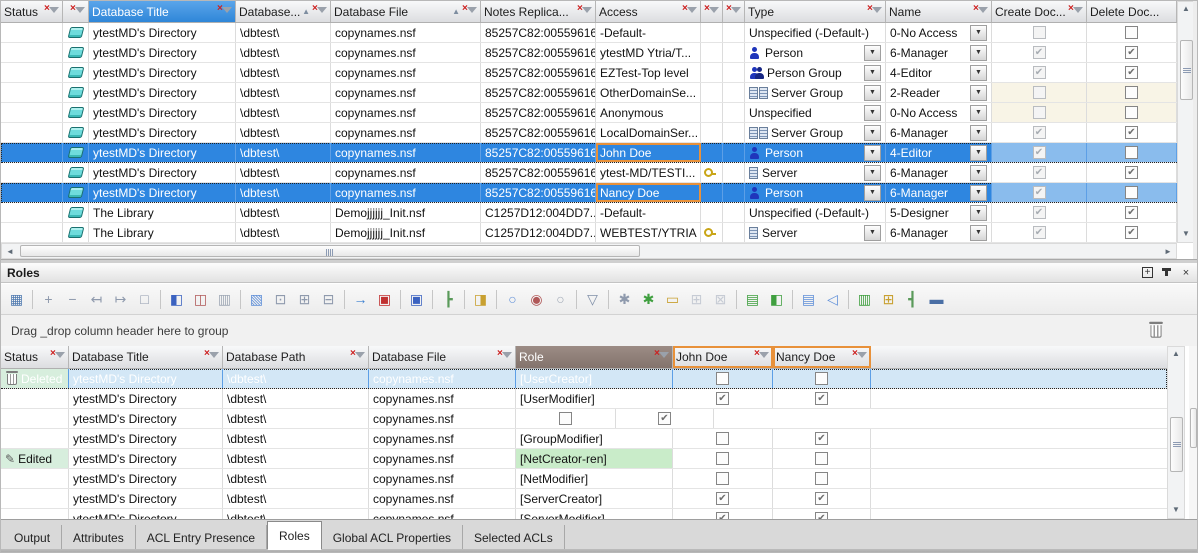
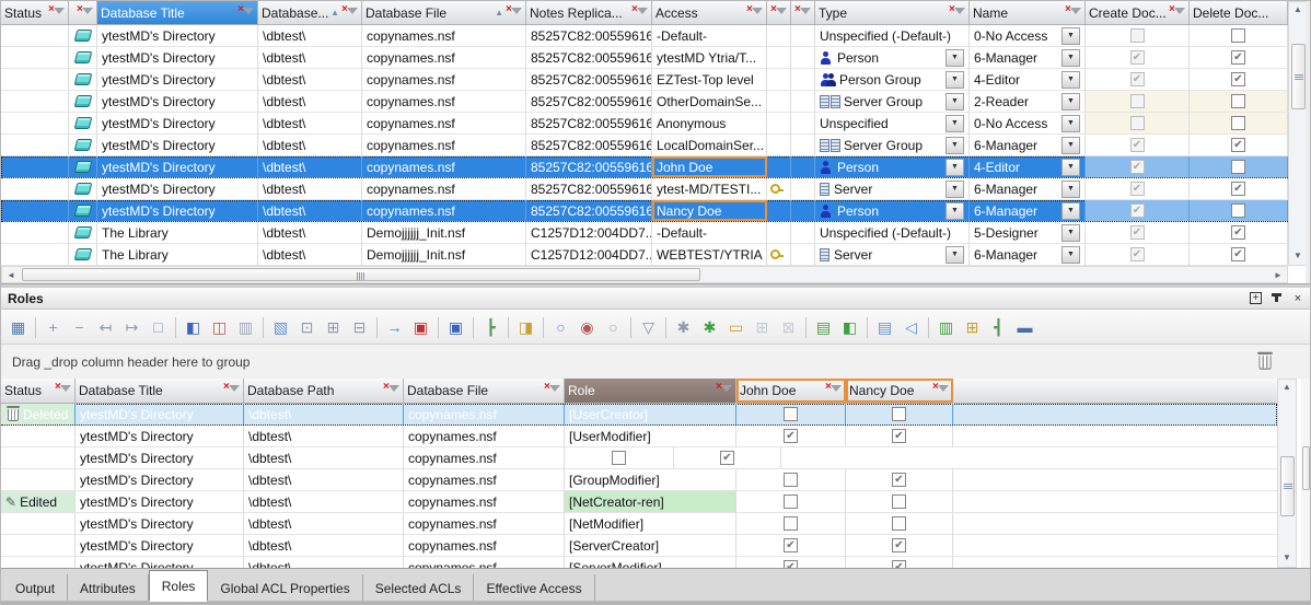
  Status
  Database Title
  Database...
  ▲
  Database File
  ▲
  Notes Replica...
  Access
  Type
  Name
  Create Doc...
  Delete Doc...
  ytestMD's Directory
  \dbtest\
  copynames.nsf
  85257C82:00559616
  -Default-
  Unspecified (-Default-)
  0-No Access
  ytestMD's Directory
  \dbtest\
  copynames.nsf
  85257C82:00559616
  ytestMD Ytria/T...
  Person
  6-Manager
  ytestMD's Directory
  \dbtest\
  copynames.nsf
  85257C82:00559616
  EZTest-Top level
  Person Group
  4-Editor
  ytestMD's Directory
  \dbtest\
  copynames.nsf
  85257C82:00559616
  OtherDomainSe...
  Server Group
  2-Reader
  ytestMD's Directory
  \dbtest\
  copynames.nsf
  85257C82:00559616
  Anonymous
  Unspecified
  0-No Access
  ytestMD's Directory
  \dbtest\
  copynames.nsf
  85257C82:00559616
  LocalDomainSer...
  Server Group
  6-Manager
  ytestMD's Directory
  \dbtest\
  copynames.nsf
  85257C82:00559616
  John Doe
  Person
  4-Editor
  ytestMD's Directory
  \dbtest\
  copynames.nsf
  85257C82:00559616
  ytest-MD/TESTI...
  Server
  6-Manager
  ytestMD's Directory
  \dbtest\
  copynames.nsf
  85257C82:00559616
  Nancy Doe
  Person
  6-Manager
  The Library
  \dbtest\
  Demojjjjjj_Init.nsf
  C1257D12:004DD7..
  -Default-
  Unspecified (-Default-)
  5-Designer
  The Library
  \dbtest\
  Demojjjjjj_Init.nsf
  C1257D12:004DD7..
  WEBTEST/YTRIA
  Server
  6-Manager
  ▲
  ▼
  ◄
  ►
  Roles
  +
  ×
  ▦
  +
  −
  ↤
  ↦
  □
  ◧
  ◫
  ▥
  ▧
  ⊡
  ⊞
  ⊟
  →
  ▣
  ▣
  ┣
  ◨
  ○
  ◉
  ○
  ▽
  ✱
  ✱
  ▭
  ⊞
  ⊠
  ▤
  ◧
  ▤
  ◁
  ▥
  ⊞
  ┫
  ▬
  Drag _drop column header here to group
  Status
  Database Title
  Database Path
  Database File
  Role
  John Doe
  Nancy Doe
  Deleted
  ytestMD's Directory
  \dbtest\
  copynames.nsf
  [UserCreator]
  ytestMD's Directory
  \dbtest\
  copynames.nsf
  [UserModifier]
  ytestMD's Directory
  \dbtest\
  copynames.nsf
  ytestMD's Directory
  \dbtest\
  copynames.nsf
  [GroupModifier]
  ✎
  Edited
  ytestMD's Directory
  \dbtest\
  copynames.nsf
  [NetCreator-ren]
  ytestMD's Directory
  \dbtest\
  copynames.nsf
  [NetModifier]
  ytestMD's Directory
  \dbtest\
  copynames.nsf
  [ServerCreator]
  ▲
  ▼
  Output
  Attributes
- ACL Entry Presence
  Roles
  Global ACL Properties
  Selected ACLs
+ Effective Access
